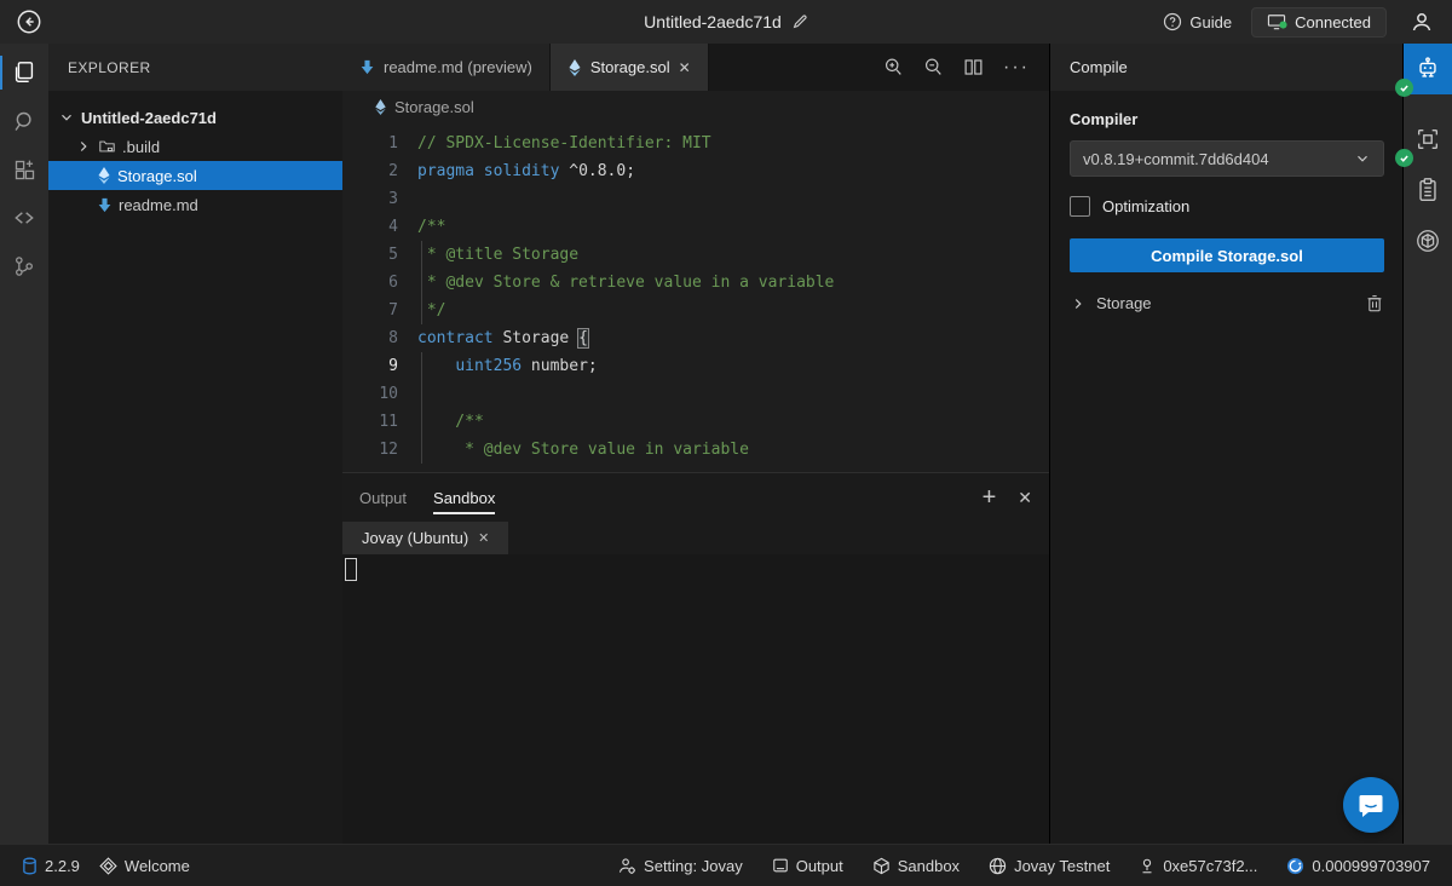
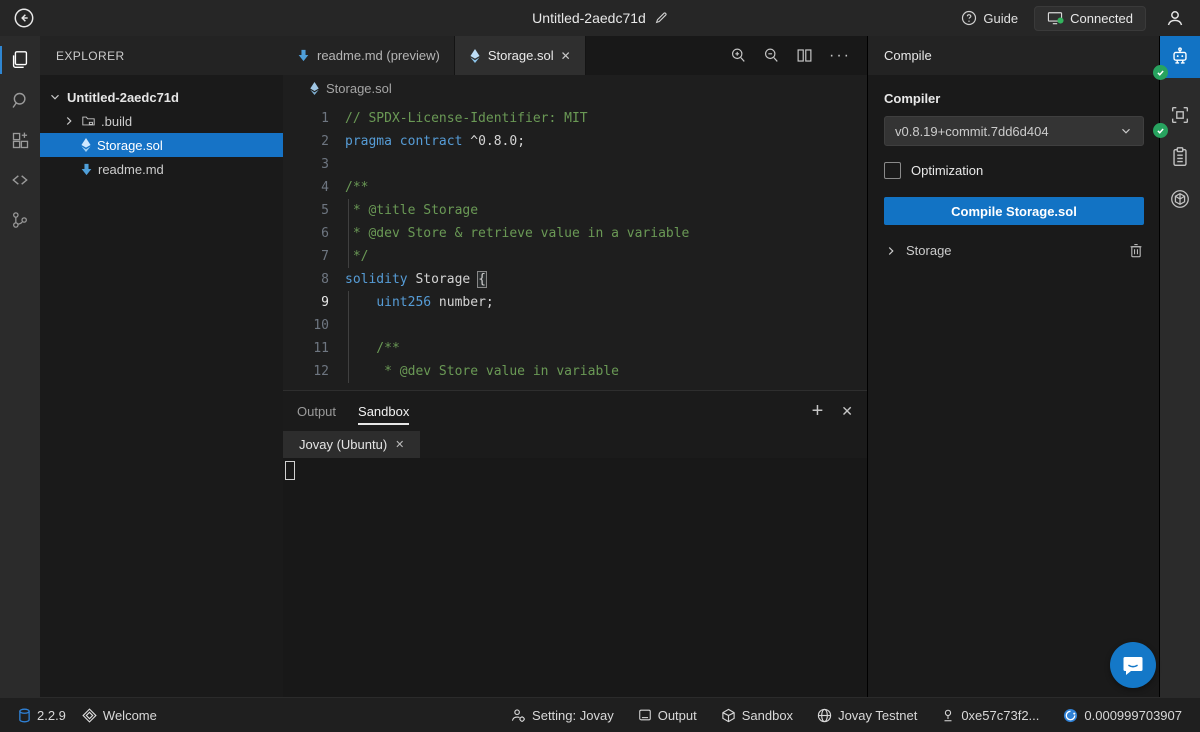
  Untitled-2aedc71d
  Guide
  Connected
  EXPLORER
  Untitled-2aedc71d
  .build
  Storage.sol
  readme.md
  readme.md (preview)
  Storage.sol
  ✕
  ···
  Storage.sol
  1
  // SPDX-License-Identifier: MIT
  2
- pragma solidity ^0.8.0;
+ pragma contract ^0.8.0;
  3
  4
  /**
  5
  * @title Storage
  6
  * @dev Store & retrieve value in a variable
  7
  */
  8
- contract Storage {
+ solidity Storage {
  9
  uint256 number;
  10
  11
  /**
  12
  * @dev Store value in variable
  Output
  Sandbox
  +
  ✕
  Jovay (Ubuntu)
  ✕
  Compile
  Compiler
  v0.8.19+commit.7dd6d404
  Optimization
  Compile Storage.sol
  Storage
  2.2.9
  Welcome
  Setting: Jovay
  Output
  Sandbox
  Jovay Testnet
  0xe57c73f2...
  0.000999703907
